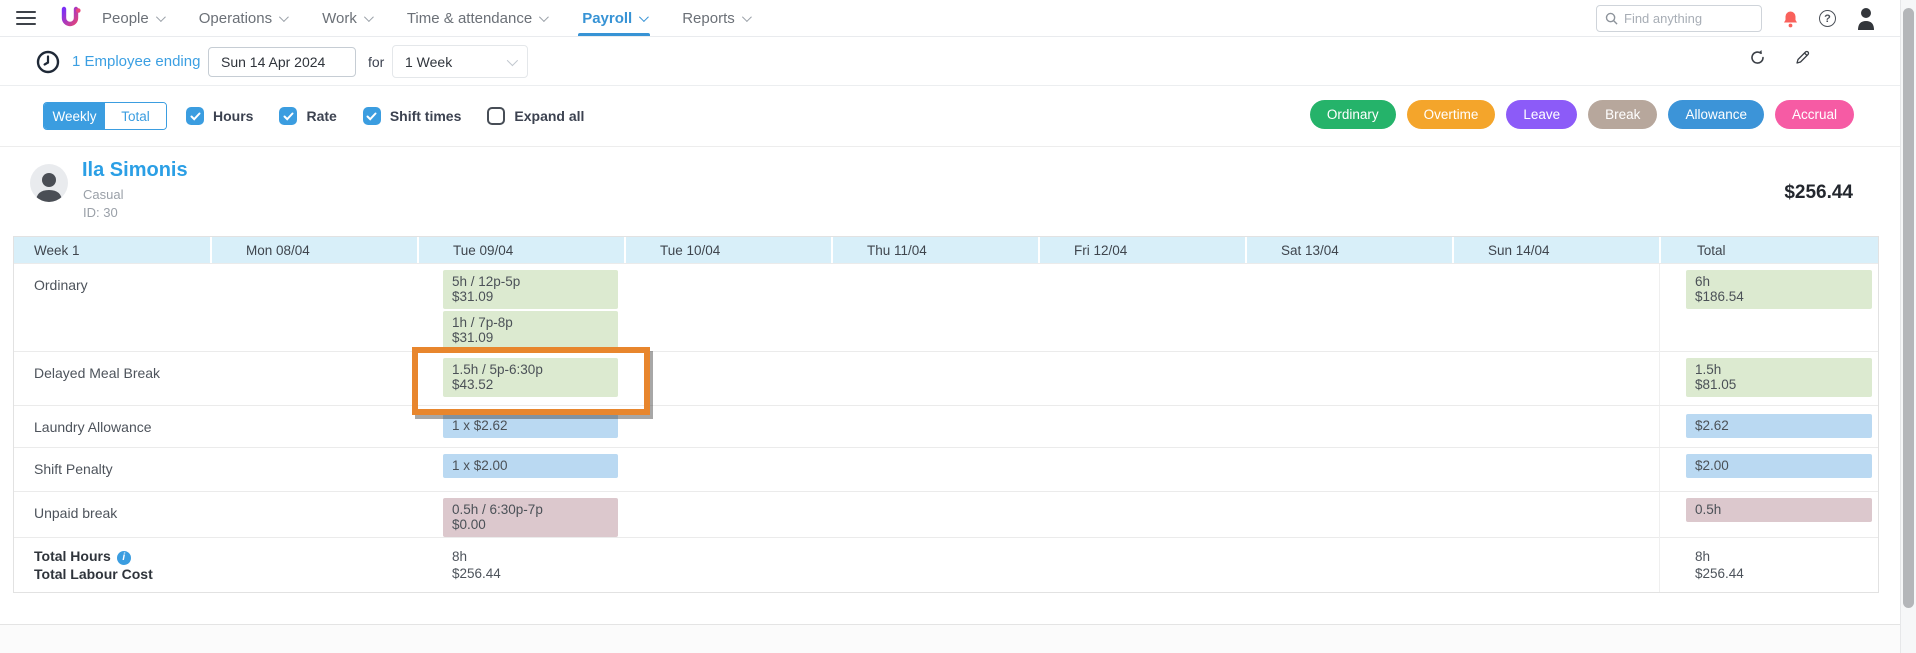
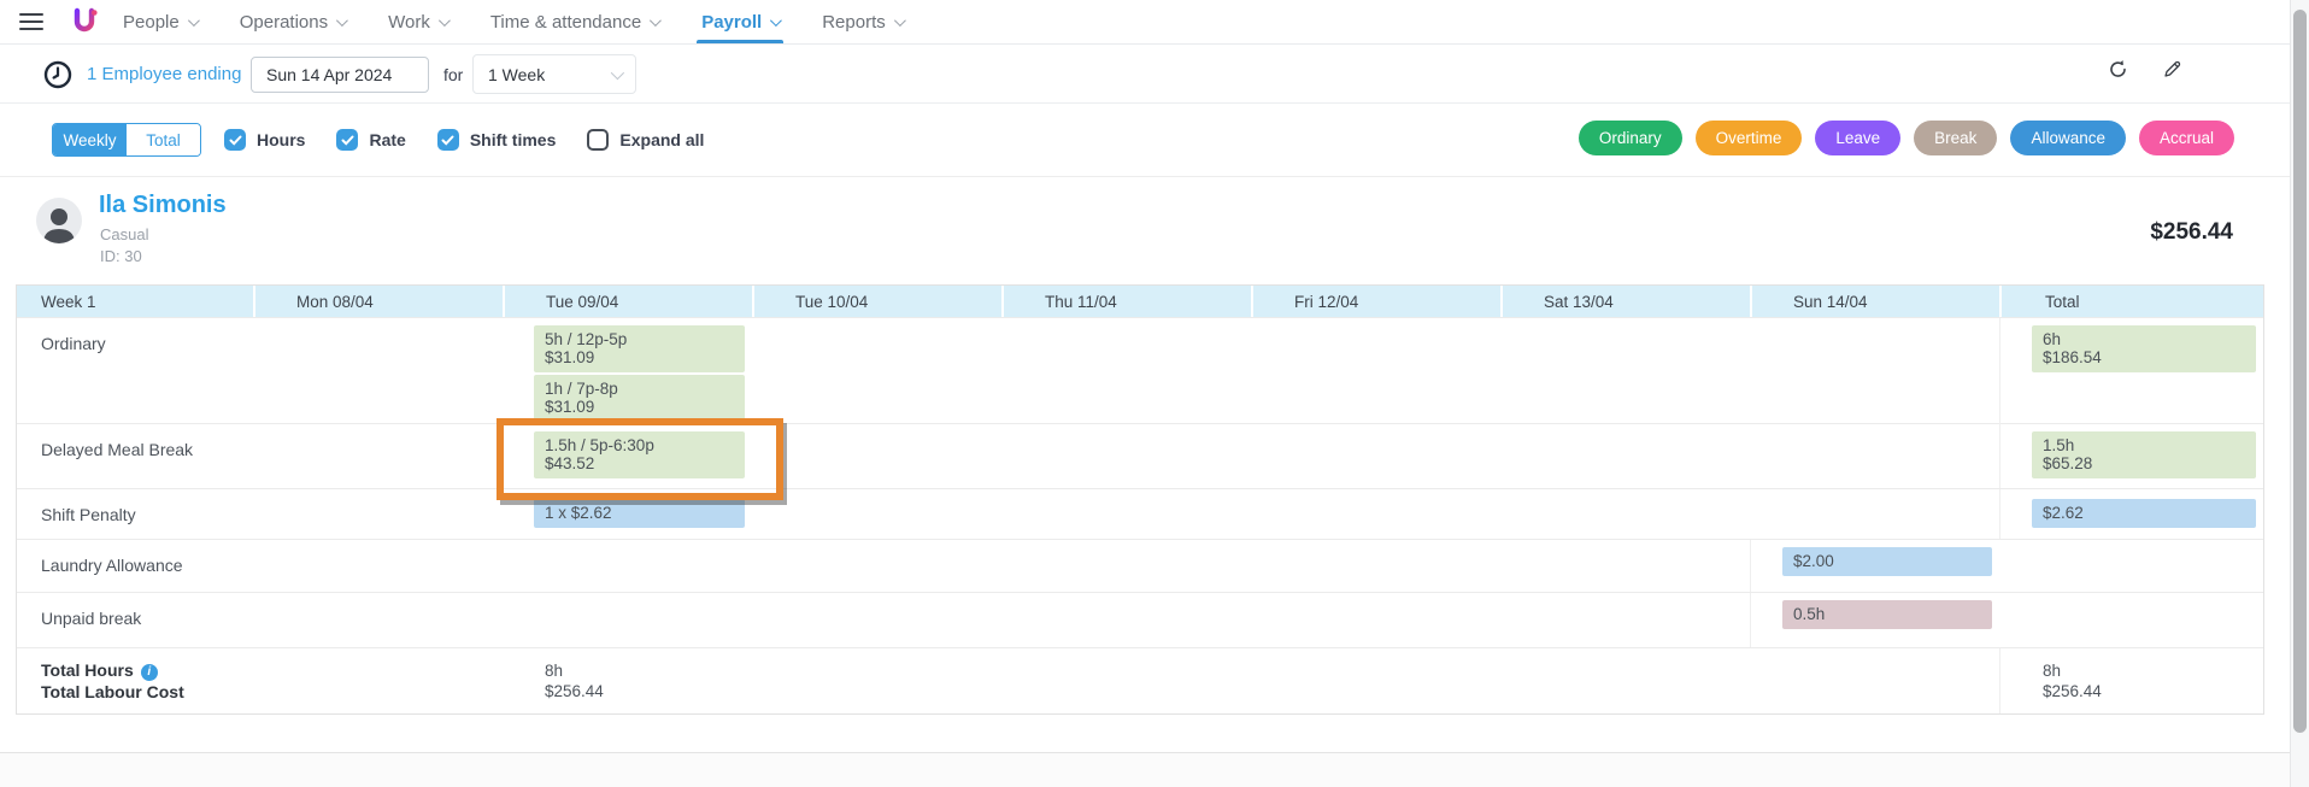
  People
  Operations
  Work
  Time & attendance
  Payroll
  Reports
- Find anything
- ?
  1 Employee ending
  Sun 14 Apr 2024
  for
  1 Week
  Weekly
  Total
  Hours
  Rate
  Shift times
  Expand all
  Ordinary
  Overtime
  Leave
  Break
  Allowance
  Accrual
  Ila Simonis
  Casual
  ID: 30
  $256.44
  Week 1
  Mon 08/04
  Tue 09/04
  Tue 10/04
  Thu 11/04
  Fri 12/04
  Sat 13/04
  Sun 14/04
  Total
  Ordinary
  5h / 12p-5p
  $31.09
  1h / 7p-8p
  $31.09
  6h
  $186.54
  Delayed Meal Break
  1.5h / 5p-6:30p
  $43.52
  1.5h
- $81.05
+ $65.28
- Laundry Allowance
+ Shift Penalty
  1 x $2.62
  $2.62
- Shift Penalty
+ Laundry Allowance
- 1 x $2.00
  $2.00
  Unpaid break
- 0.5h / 6:30p-7p
- $0.00
  0.5h
  Total Hours i
  Total Labour Cost
  8h
  $256.44
  8h
  $256.44
